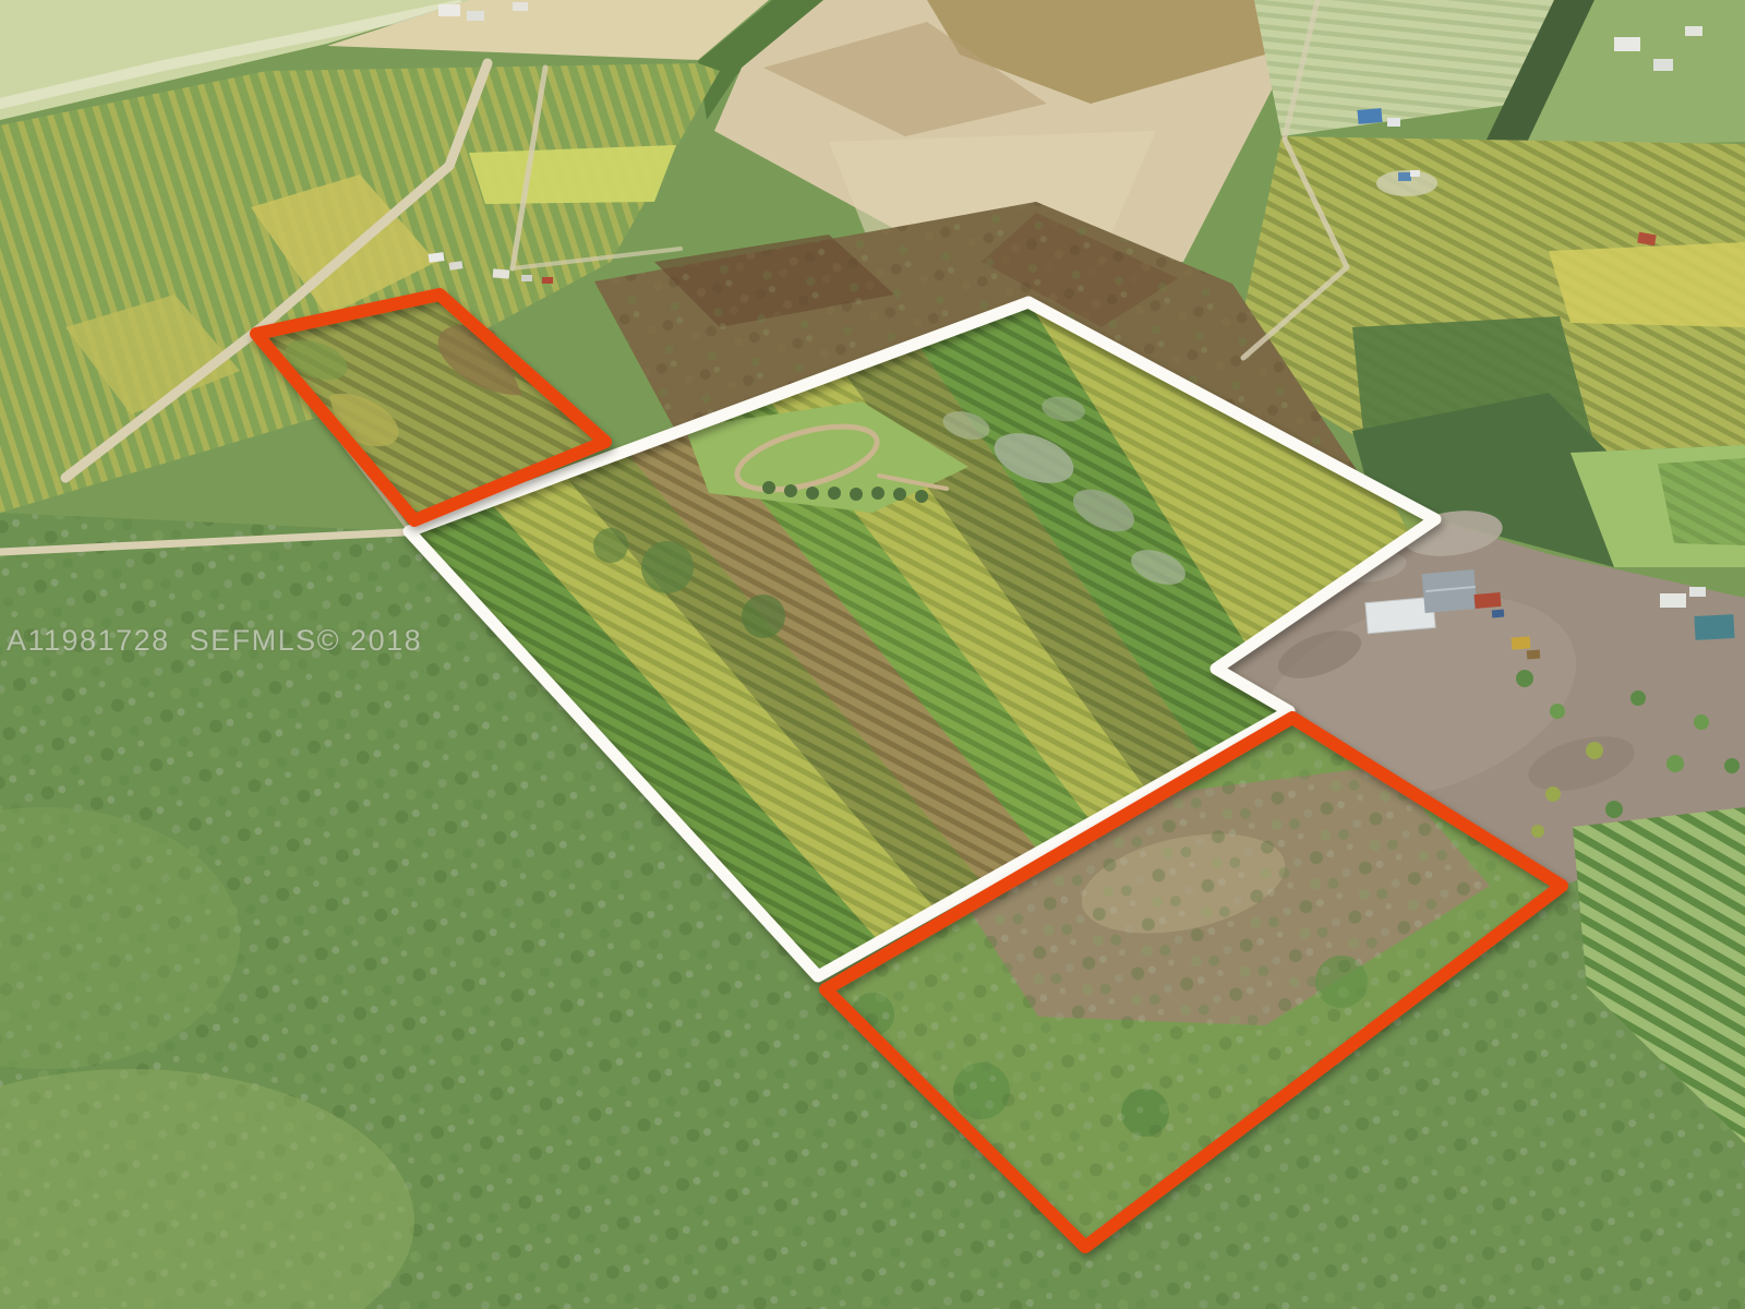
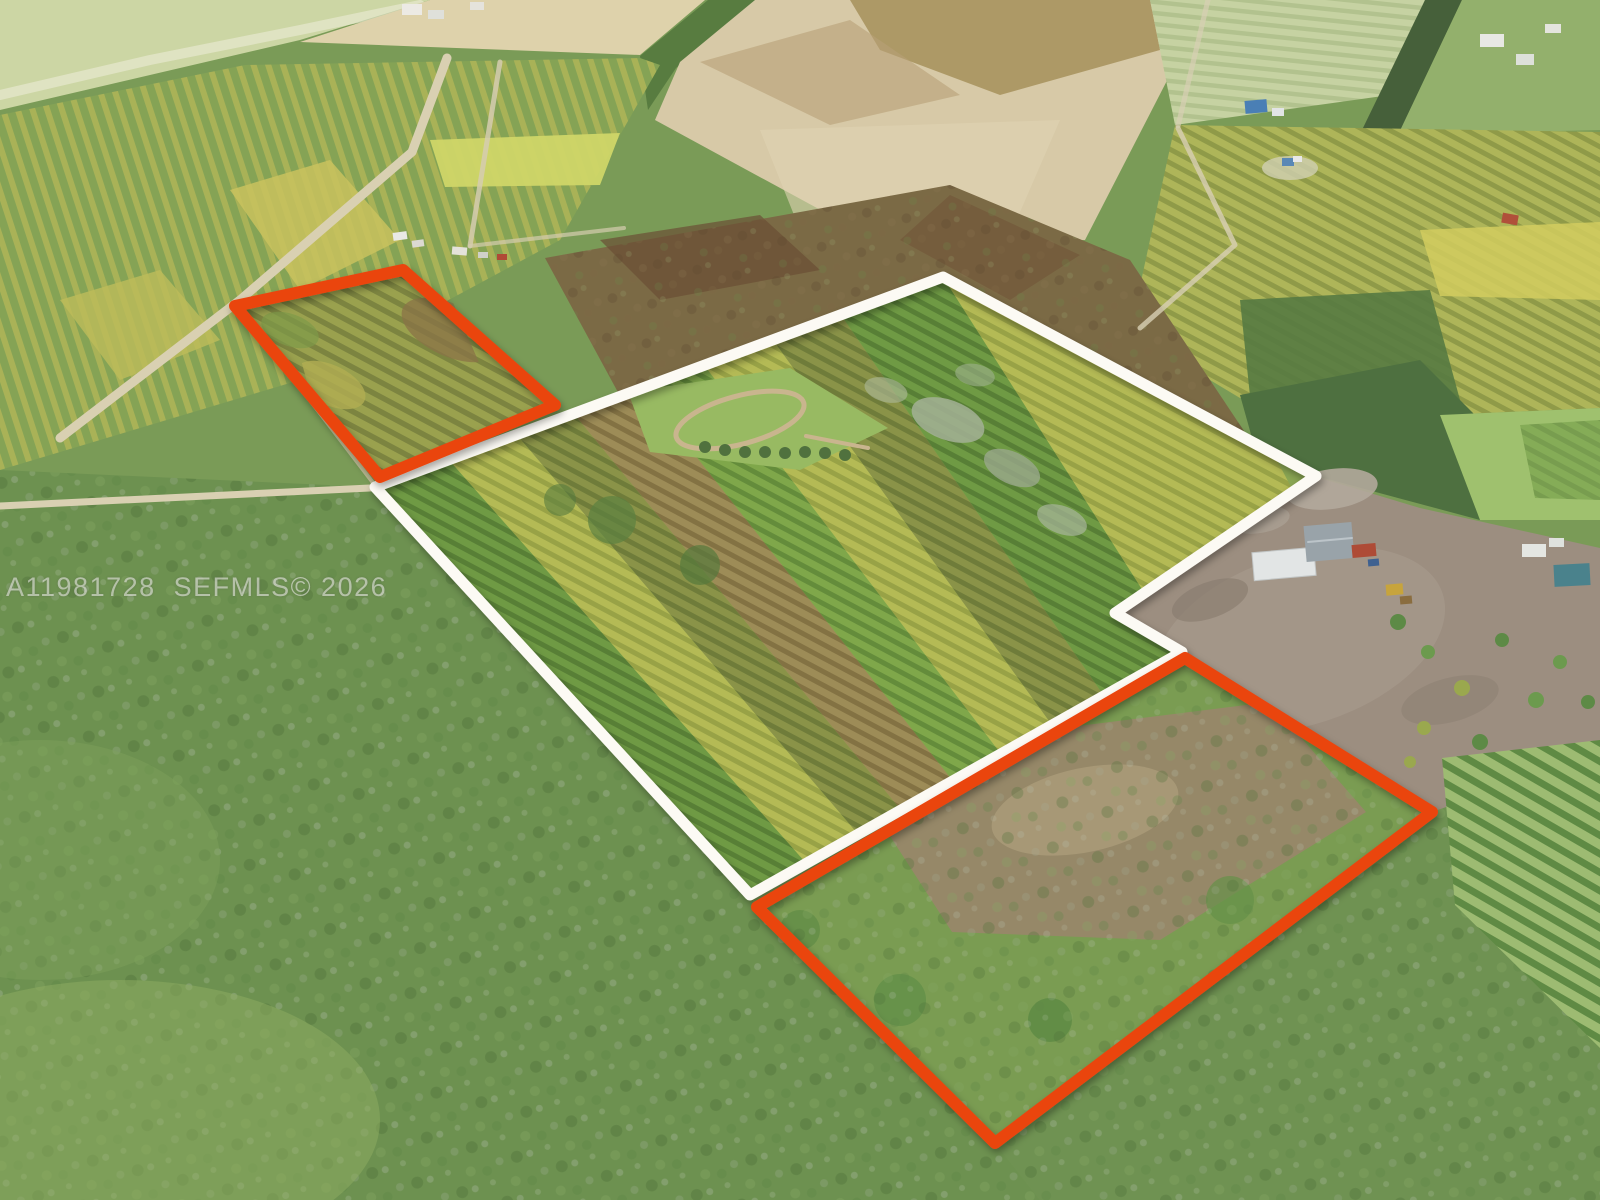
- A11981728 SEFMLS© 2018
+ A11981728 SEFMLS© 2026
